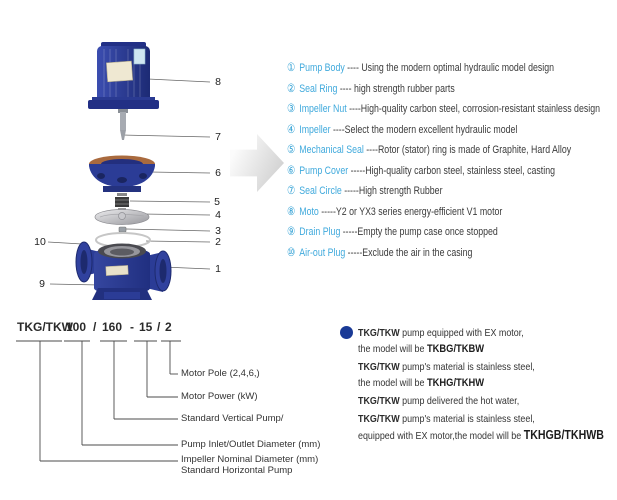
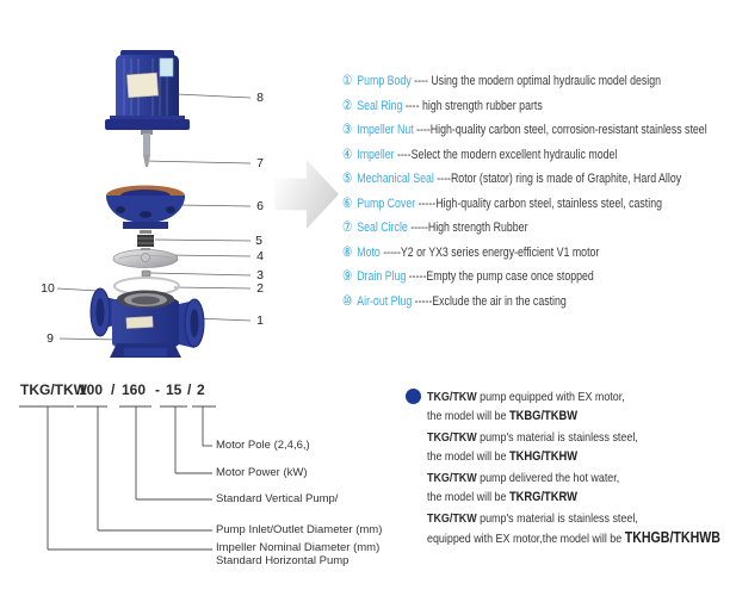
  1
  2
  3
  4
  5
  6
  7
  8
  9
  10
  ① Pump Body ---- Using the modern optimal hydraulic model design
  ② Seal Ring ---- high strength rubber parts
- ③ Impeller Nut ----High-quality carbon steel, corrosion-resistant stainless design
+ ③ Impeller Nut ----High-quality carbon steel, corrosion-resistant stainless steel
  ④ Impeller ----Select the modern excellent hydraulic model
  ⑤ Mechanical Seal ----Rotor (stator) ring is made of Graphite, Hard Alloy
  ⑥ Pump Cover -----High-quality carbon steel, stainless steel, casting
  ⑦ Seal Circle -----High strength Rubber
  ⑧ Moto -----Y2 or YX3 series energy-efficient V1 motor
  ⑨ Drain Plug -----Empty the pump case once stopped
- ⑩ Air-out Plug -----Exclude the air in the casing
+ ⑩ Air-out Plug -----Exclude the air in the casting
  TKG/TKW
  100
  /
  160
  -
  15
  /
  2
  Motor Pole (2,4,6,)
  Motor Power (kW)
  Standard Vertical Pump/
  Pump Inlet/Outlet Diameter (mm)
  Impeller Nominal Diameter (mm)
  Standard Horizontal Pump
  TKG/TKW pump equipped with EX motor,
  the model will be TKBG/TKBW
  TKG/TKW pump's material is stainless steel,
  the model will be TKHG/TKHW
  TKG/TKW pump delivered the hot water,
+ the model will be TKRG/TKRW
  TKG/TKW pump's material is stainless steel,
  equipped with EX motor,the model will be TKHGB/TKHWB
